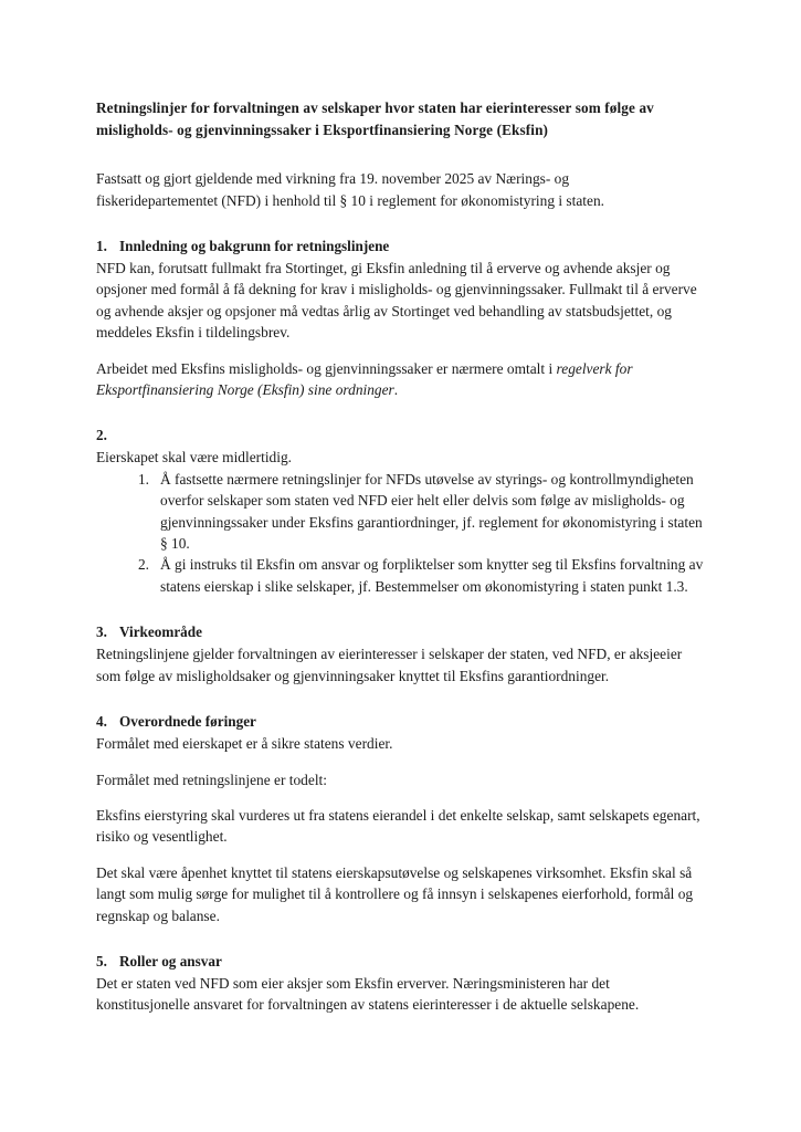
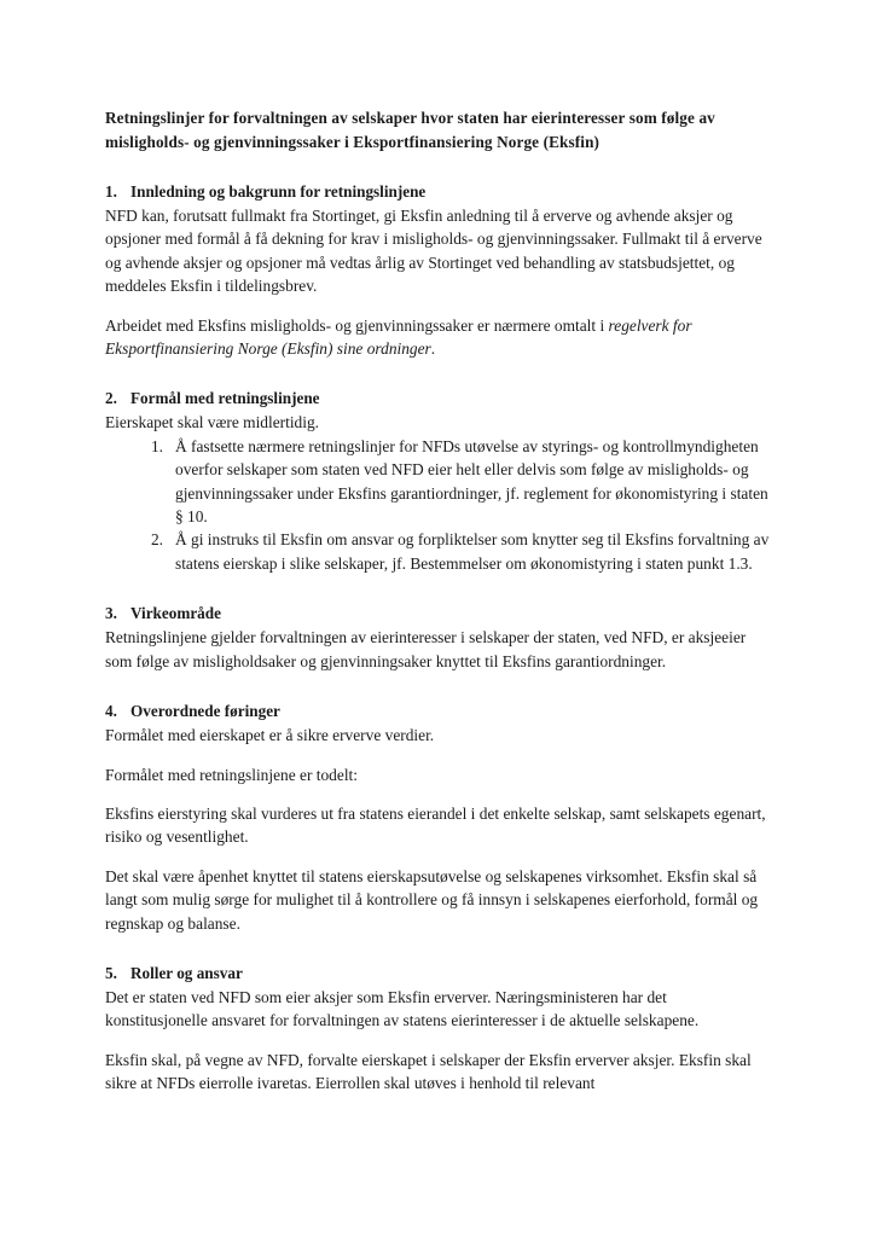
  Retningslinjer for forvaltningen av selskaper hvor staten har eierinteresser som følge av
  misligholds- og gjenvinningssaker i Eksportfinansiering Norge (Eksfin)
- Fastsatt og gjort gjeldende med virkning fra 19. november 2025 av Nærings- og fiskeridepartementet (NFD) i henhold til § 10 i reglement for økonomistyring i staten.
  1.
  Innledning og bakgrunn for retningslinjene
  NFD kan, forutsatt fullmakt fra Stortinget, gi Eksfin anledning til å erverve og avhende aksjer og opsjoner med formål å få dekning for krav i misligholds- og gjenvinningssaker. Fullmakt til å erverve og avhende aksjer og opsjoner må vedtas årlig av Stortinget ved behandling av statsbudsjettet, og meddeles Eksfin i tildelingsbrev.
  Arbeidet med Eksfins misligholds- og gjenvinningssaker er nærmere omtalt i regelverk for Eksportfinansiering Norge (Eksfin) sine ordninger.
  2.
+ Formål med retningslinjene
  Eierskapet skal være midlertidig.
  1.
  Å fastsette nærmere retningslinjer for NFDs utøvelse av styrings- og kontrollmyndigheten overfor selskaper som staten ved NFD eier helt eller delvis som følge av misligholds- og gjenvinningssaker under Eksfins garantiordninger, jf. reglement for økonomistyring i staten § 10.
  2.
  Å gi instruks til Eksfin om ansvar og forpliktelser som knytter seg til Eksfins forvaltning av statens eierskap i slike selskaper, jf. Bestemmelser om økonomistyring i staten punkt 1.3.
  3.
  Virkeområde
  Retningslinjene gjelder forvaltningen av eierinteresser i selskaper der staten, ved NFD, er aksjeeier som følge av misligholdsaker og gjenvinningsaker knyttet til Eksfins garantiordninger.
  4.
  Overordnede føringer
- Formålet med eierskapet er å sikre statens verdier.
+ Formålet med eierskapet er å sikre erverve verdier.
  Formålet med retningslinjene er todelt:
  Eksfins eierstyring skal vurderes ut fra statens eierandel i det enkelte selskap, samt selskapets egenart, risiko og vesentlighet.
  Det skal være åpenhet knyttet til statens eierskapsutøvelse og selskapenes virksomhet. Eksfin skal så langt som mulig sørge for mulighet til å kontrollere og få innsyn i selskapenes eierforhold, formål og regnskap og balanse.
  5.
  Roller og ansvar
  Det er staten ved NFD som eier aksjer som Eksfin erverver. Næringsministeren har det konstitusjonelle ansvaret for forvaltningen av statens eierinteresser i de aktuelle selskapene.
+ Eksfin skal, på vegne av NFD, forvalte eierskapet i selskaper der Eksfin erverver aksjer. Eksfin skal sikre at NFDs eierrolle ivaretas. Eierrollen skal utøves i henhold til relevant
